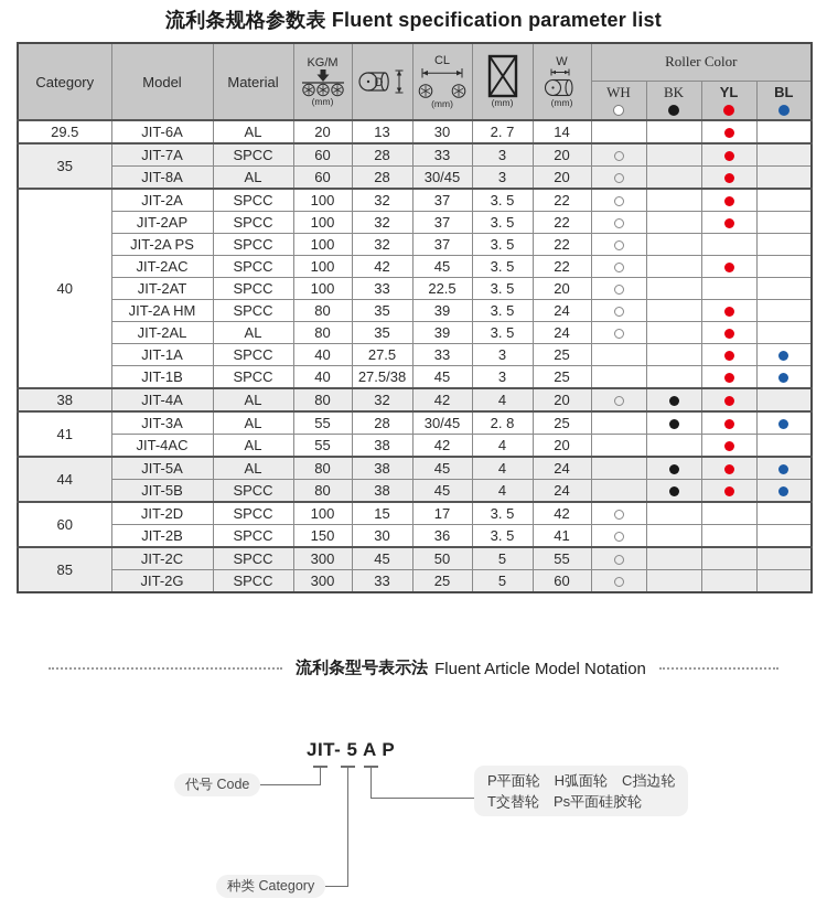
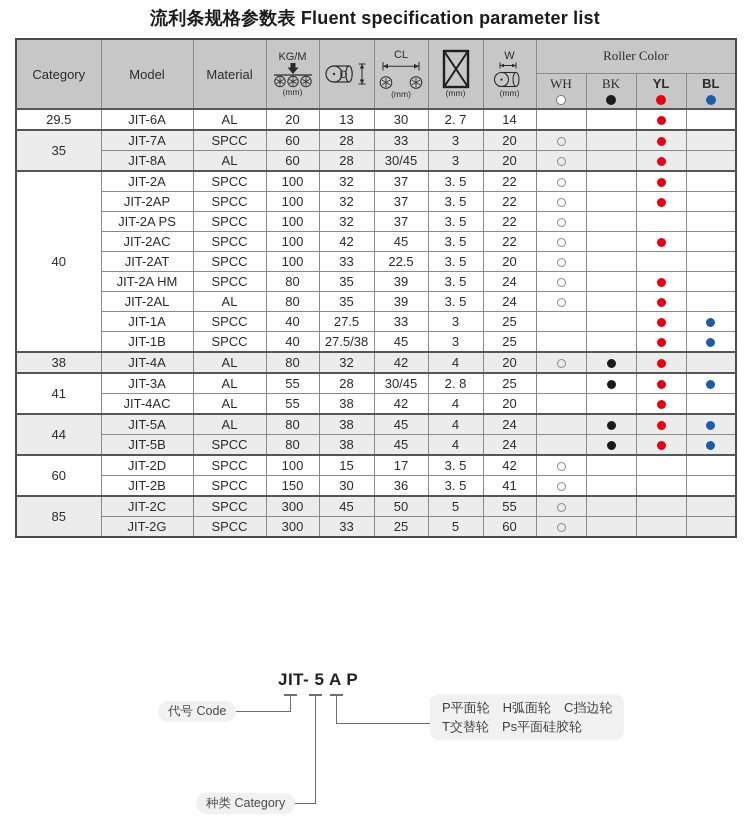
  流利条规格参数表 Fluent specification parameter list
  Category	Model	Material	KG/M (mm)	D	CL (mm)	(mm)	W (mm)	Roller Color
  WH	BK	YL	BL
  29.5	JIT-6A	AL	20	13	30	2. 7	14
  35	JIT-7A	SPCC	60	28	33	3	20
  JIT-8A	AL	60	28	30/45	3	20
  40	JIT-2A	SPCC	100	32	37	3. 5	22
  JIT-2AP	SPCC	100	32	37	3. 5	22
  JIT-2A PS	SPCC	100	32	37	3. 5	22
  JIT-2AC	SPCC	100	42	45	3. 5	22
  JIT-2AT	SPCC	100	33	22.5	3. 5	20
  JIT-2A HM	SPCC	80	35	39	3. 5	24
  JIT-2AL	AL	80	35	39	3. 5	24
  JIT-1A	SPCC	40	27.5	33	3	25
  JIT-1B	SPCC	40	27.5/38	45	3	25
  38	JIT-4A	AL	80	32	42	4	20
  41	JIT-3A	AL	55	28	30/45	2. 8	25
  JIT-4AC	AL	55	38	42	4	20
  44	JIT-5A	AL	80	38	45	4	24
  JIT-5B	SPCC	80	38	45	4	24
  60	JIT-2D	SPCC	100	15	17	3. 5	42
  JIT-2B	SPCC	150	30	36	3. 5	41
  85	JIT-2C	SPCC	300	45	50	5	55
  JIT-2G	SPCC	300	33	25	5	60
- 流利条型号表示法
- Fluent Article Model Notation
  JIT- 5 A P
  代号 Code
  种类 Category
  P平面轮 H弧面轮 C挡边轮
  T交替轮 Ps平面硅胶轮
